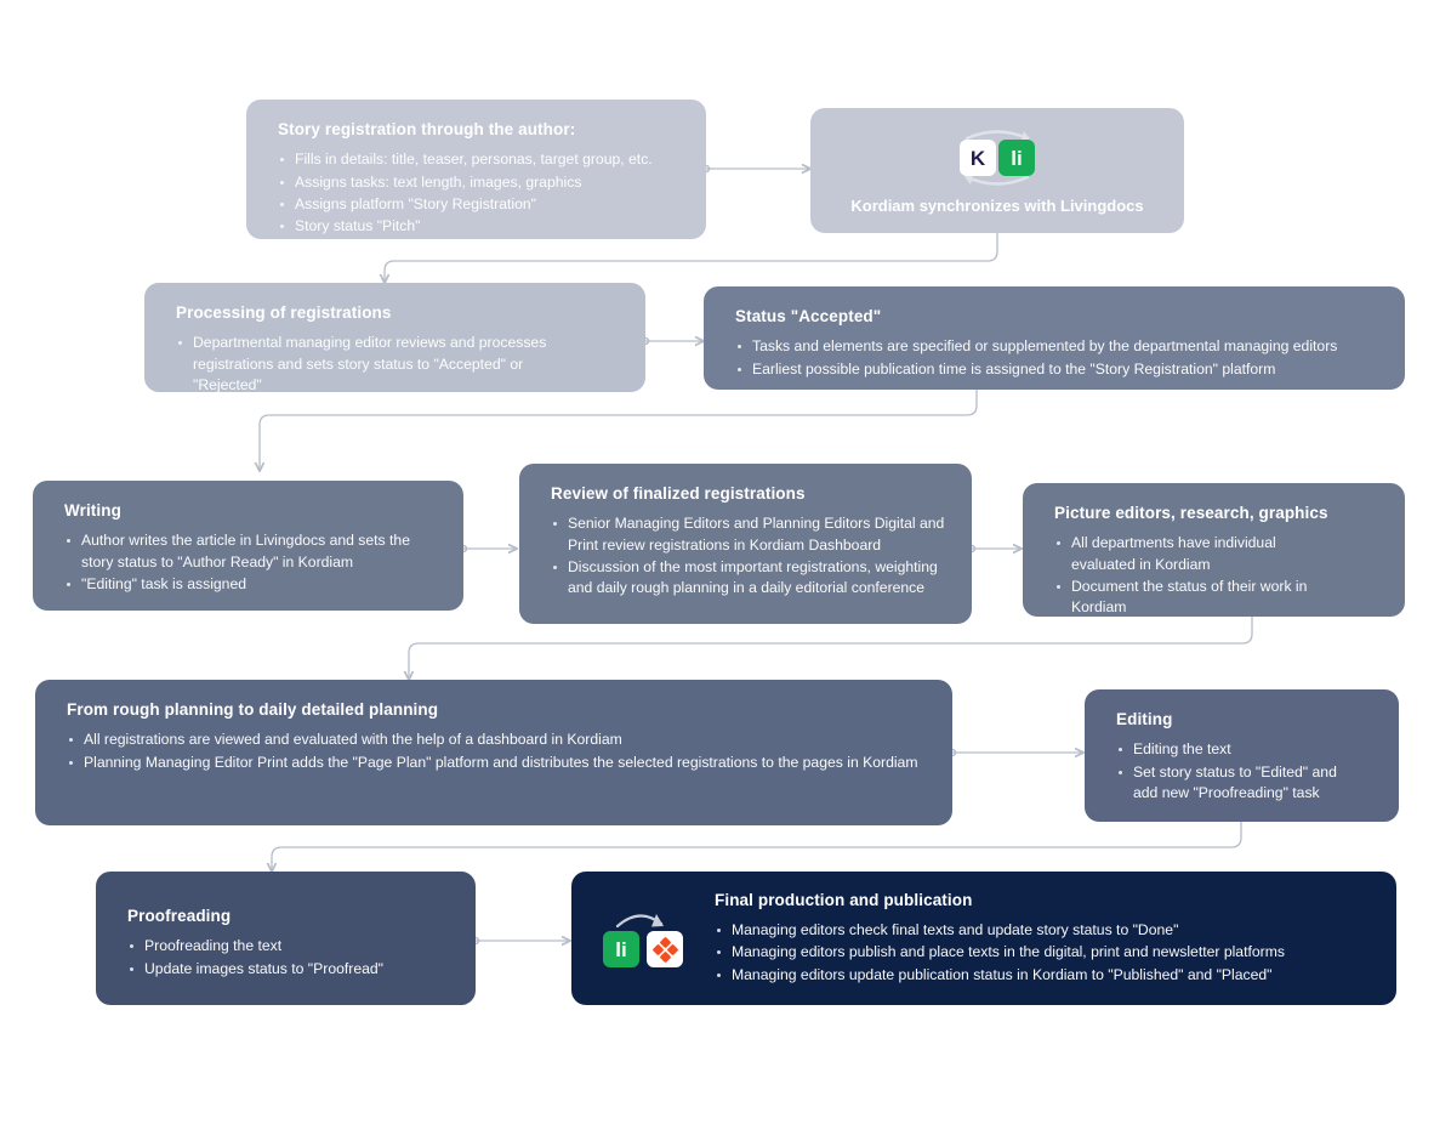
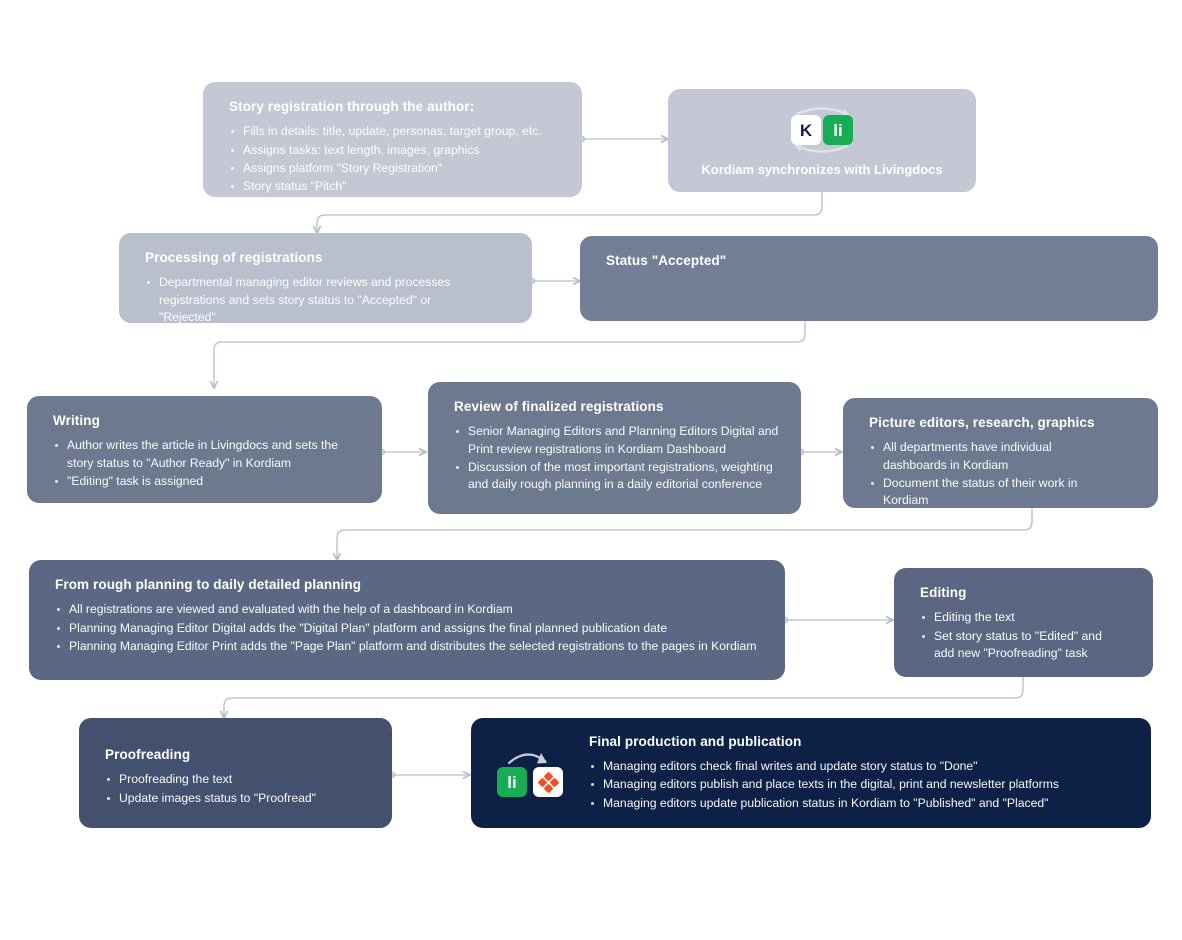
  Story registration through the author:
- Fills in details: title, teaser, personas, target group, etc.
+ Fills in details: title, update, personas, target group, etc.
  Assigns tasks: text length, images, graphics
  Assigns platform "Story Registration"
  Story status "Pitch"
  K
  li
  Kordiam synchronizes with Livingdocs
  Processing of registrations
  Departmental managing editor reviews and processes registrations and sets story status to "Accepted" or "Rejected"
  Status "Accepted"
- Tasks and elements are specified or supplemented by the departmental managing editors
- Earliest possible publication time is assigned to the "Story Registration" platform
  Writing
  Author writes the article in Livingdocs and sets the story status to "Author Ready" in Kordiam
  "Editing" task is assigned
  Review of finalized registrations
  Senior Managing Editors and Planning Editors Digital and Print review registrations in Kordiam Dashboard
  Discussion of the most important registrations, weighting and daily rough planning in a daily editorial conference
  Picture editors, research, graphics
- All departments have individual evaluated in Kordiam
+ All departments have individual dashboards in Kordiam
  Document the status of their work in Kordiam
  From rough planning to daily detailed planning
  All registrations are viewed and evaluated with the help of a dashboard in Kordiam
+ Planning Managing Editor Digital adds the "Digital Plan" platform and assigns the final planned publication date
  Planning Managing Editor Print adds the "Page Plan" platform and distributes the selected registrations to the pages in Kordiam
  Editing
  Editing the text
  Set story status to "Edited" and add new "Proofreading" task
  Proofreading
  Proofreading the text
  Update images status to "Proofread"
  li
  Final production and publication
- Managing editors check final texts and update story status to "Done"
+ Managing editors check final writes and update story status to "Done"
  Managing editors publish and place texts in the digital, print and newsletter platforms
  Managing editors update publication status in Kordiam to "Published" and "Placed"
